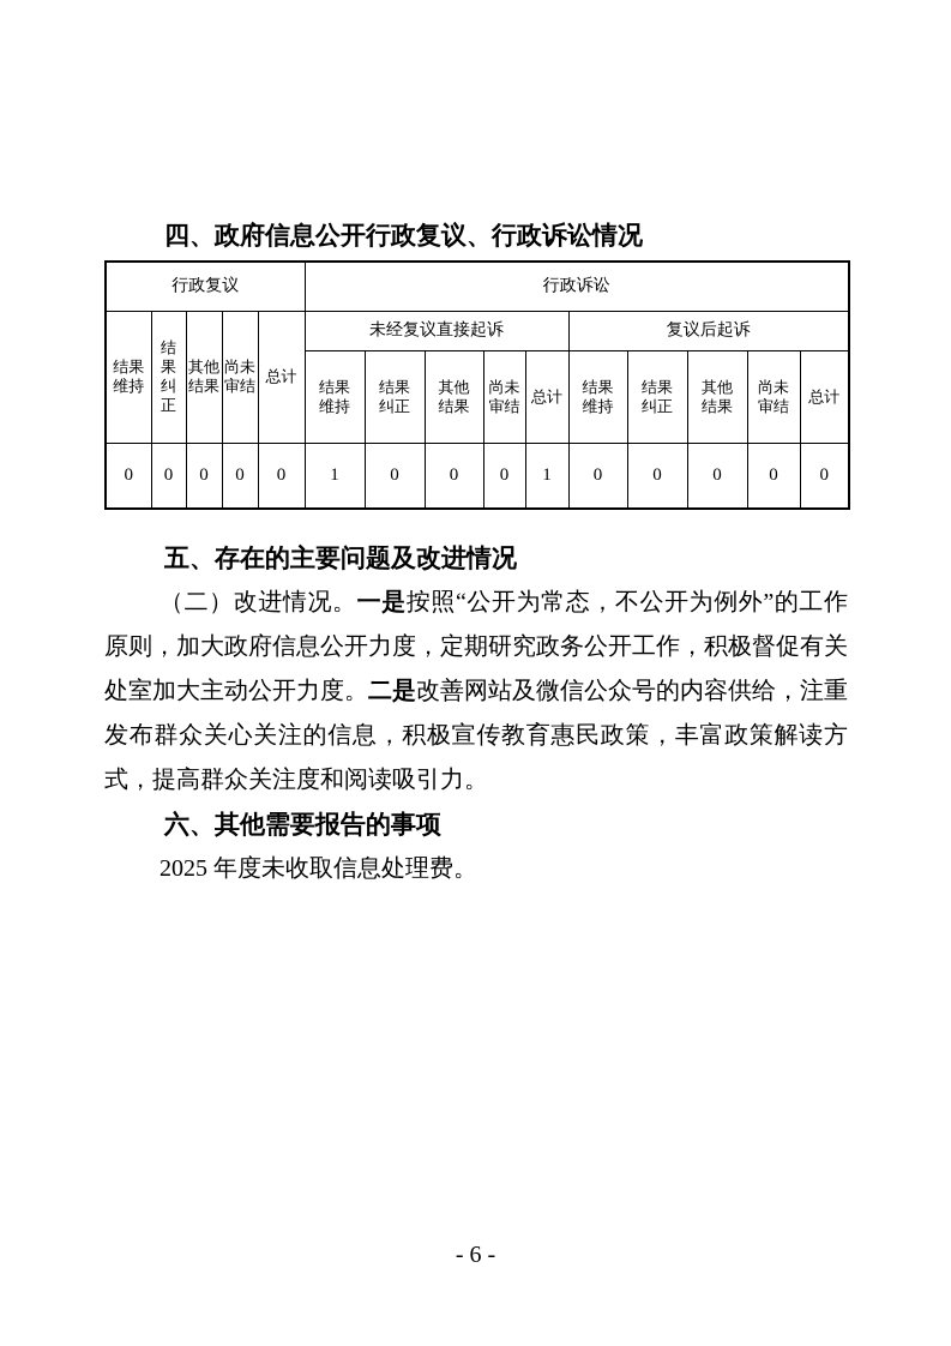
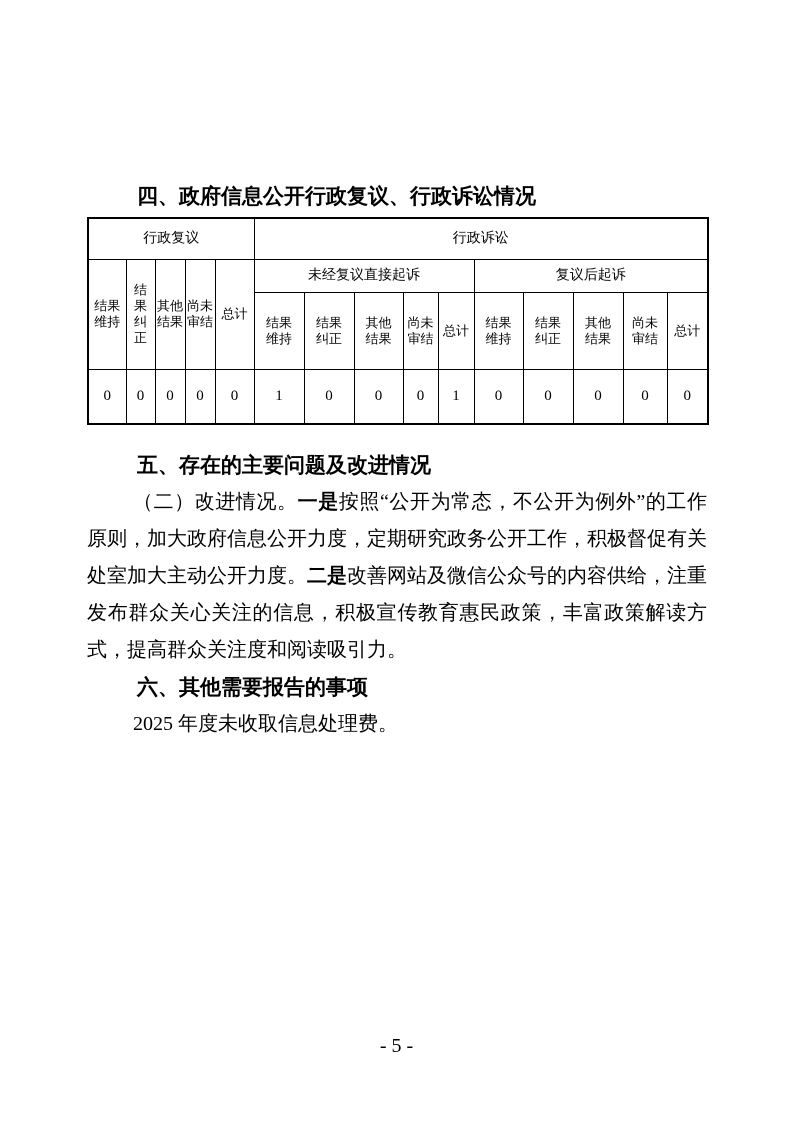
  四、政府信息公开行政复议、行政诉讼情况
  行政复议	行政诉讼
  结果 维持	结 果 纠 正	其他 结果	尚未 审结	总计	未经复议直接起诉	复议后起诉
  结果 维持	结果 纠正	其他 结果	尚未 审结	总计	结果 维持	结果 纠正	其他 结果	尚未 审结	总计
  0	0	0	0	0	1	0	0	0	1	0	0	0	0	0
  五、存在的主要问题及改进情况
  （二）改进情况。一是按照“公开为常态，不公开为例外”的工作原则，加大政府信息公开力度，定期研究政务公开工作，积极督促有关处室加大主动公开力度。二是改善网站及微信公众号的内容供给，注重发布群众关心关注的信息，积极宣传教育惠民政策，丰富政策解读方式，提高群众关注度和阅读吸引力。
  六、其他需要报告的事项
  2025 年度未收取信息处理费。
- - 6 -
+ - 5 -
